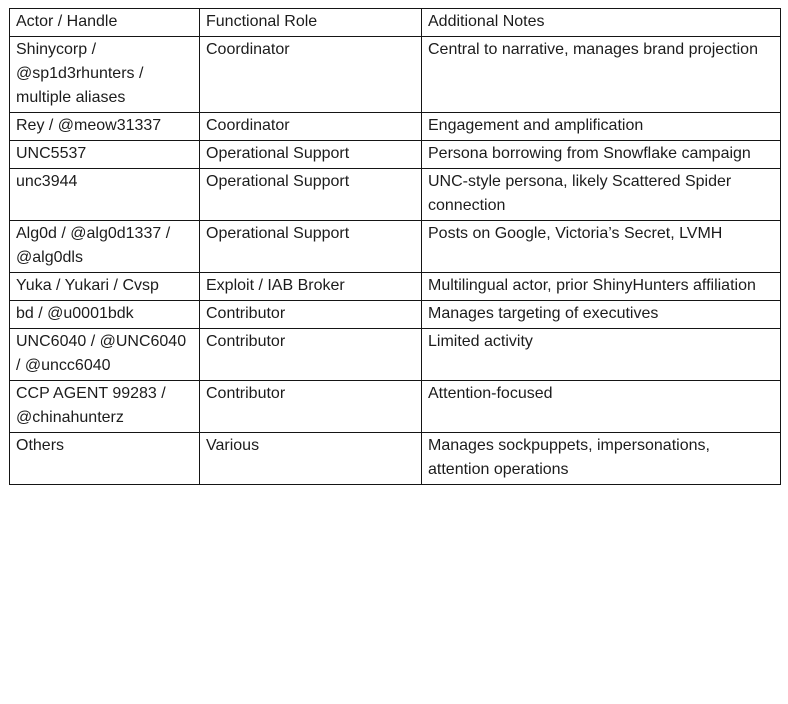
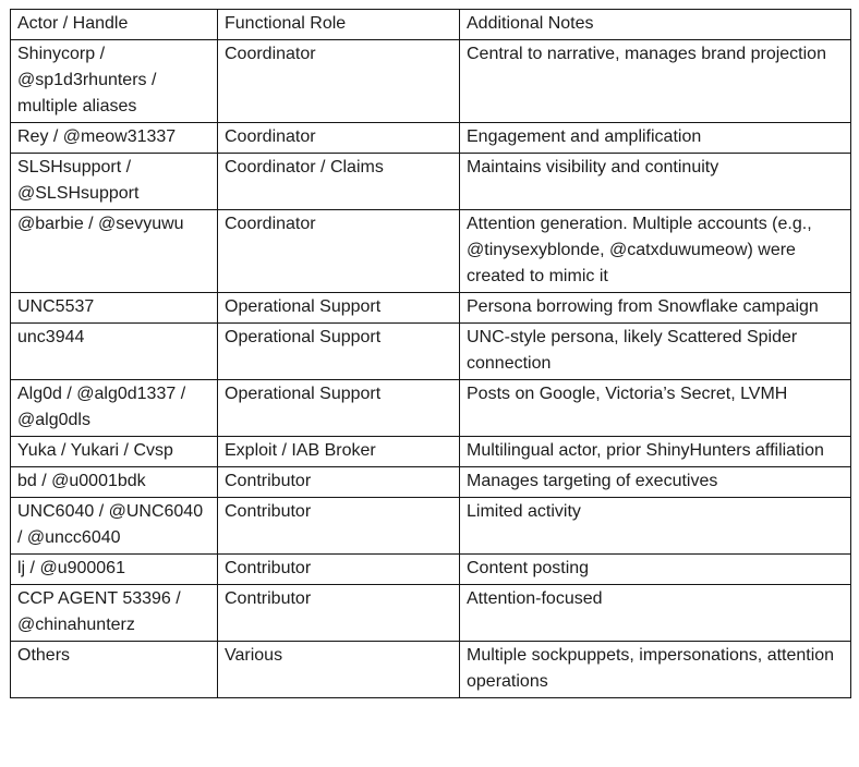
  Actor / Handle	Functional Role	Additional Notes
  Shinycorp / @sp1d3rhunters / multiple aliases	Coordinator	Central to narrative, manages brand projection
  Rey / @meow31337	Coordinator	Engagement and amplification
+ SLSHsupport / @SLSHsupport	Coordinator / Claims	Maintains visibility and continuity
+ @barbie / @sevyuwu	Coordinator	Attention generation. Multiple accounts (e.g., @tinysexyblonde, @catxduwumeow) were created to mimic it
  UNC5537	Operational Support	Persona borrowing from Snowflake campaign
  unc3944	Operational Support	UNC-style persona, likely Scattered Spider connection
  Alg0d / @alg0d1337 / @alg0dls	Operational Support	Posts on Google, Victoria’s Secret, LVMH
  Yuka / Yukari / Cvsp	Exploit / IAB Broker	Multilingual actor, prior ShinyHunters affiliation
  bd / @u0001bdk	Contributor	Manages targeting of executives
  UNC6040 / @UNC6040 / @uncc6040	Contributor	Limited activity
+ lj / @u900061	Contributor	Content posting
- CCP AGENT 99283 / @chinahunterz	Contributor	Attention-focused
+ CCP AGENT 53396 / @chinahunterz	Contributor	Attention-focused
- Others	Various	Manages sockpuppets, impersonations, attention operations
+ Others	Various	Multiple sockpuppets, impersonations, attention operations
